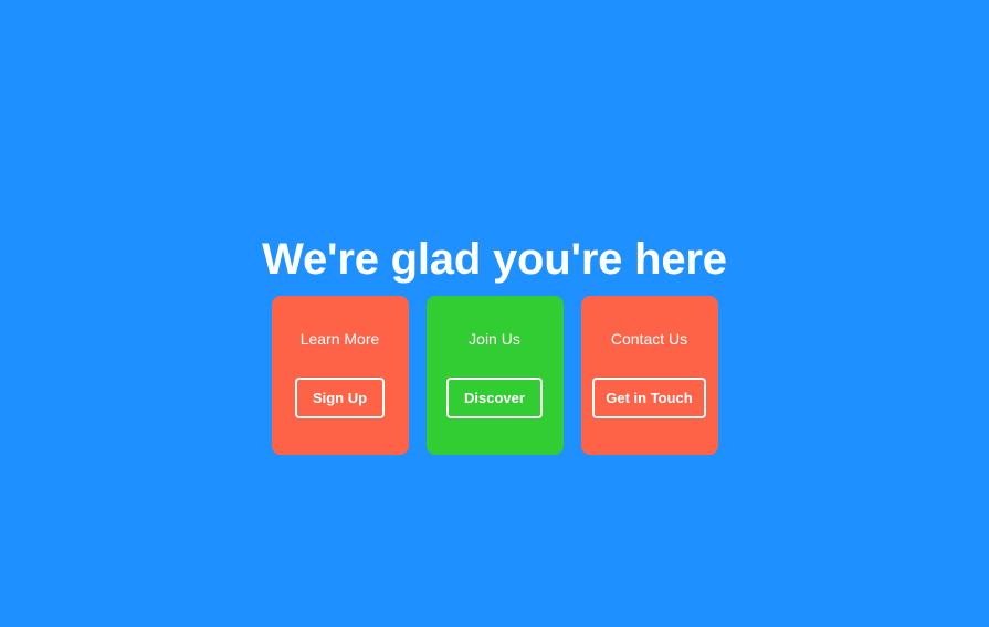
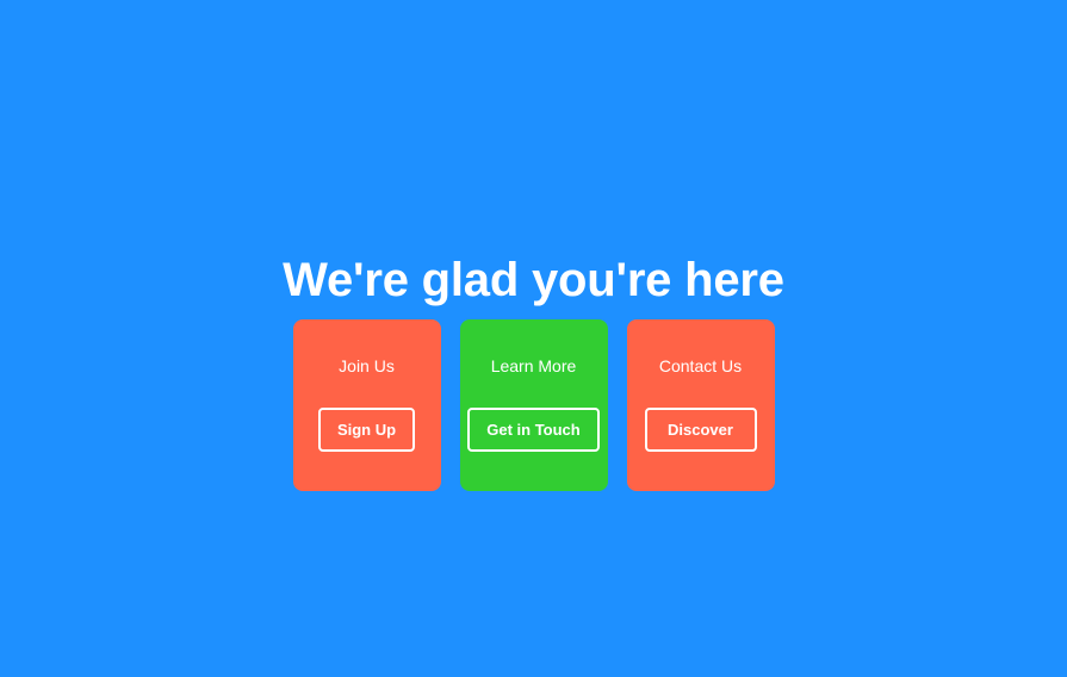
  We're glad you're here
- Learn More
+ Join Us
  Sign Up
- Join Us
+ Learn More
- Discover
+ Get in Touch
  Contact Us
- Get in Touch
+ Discover
